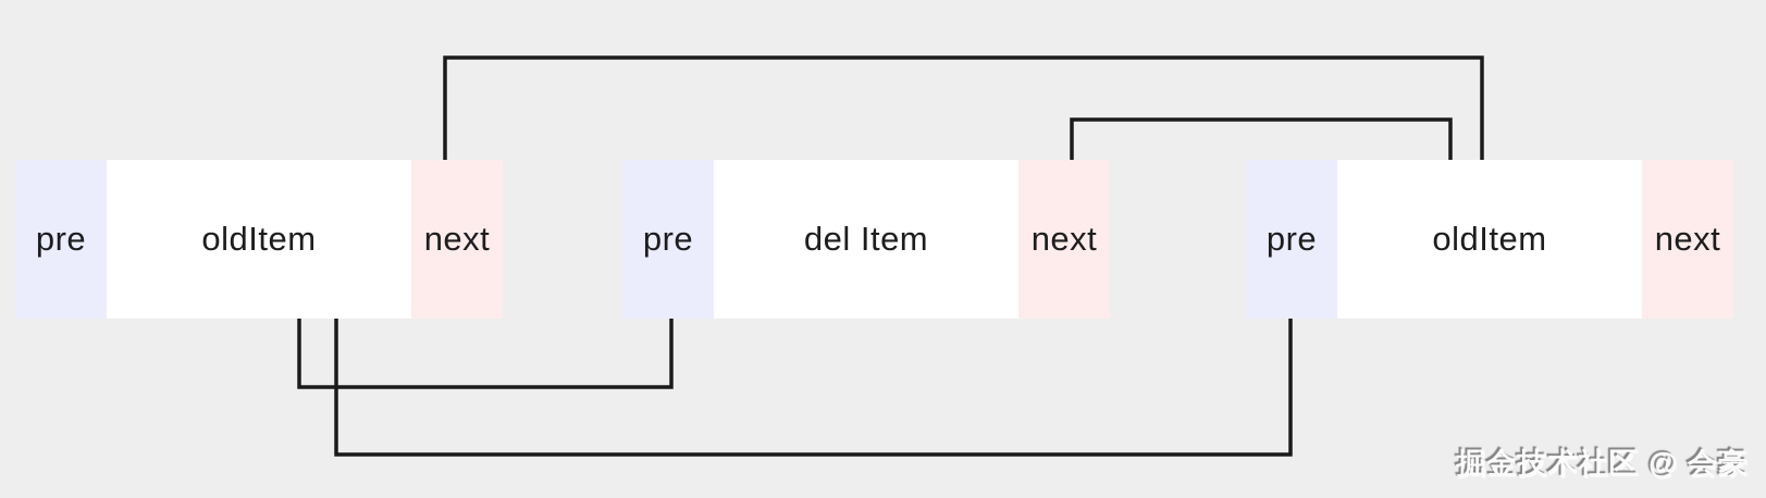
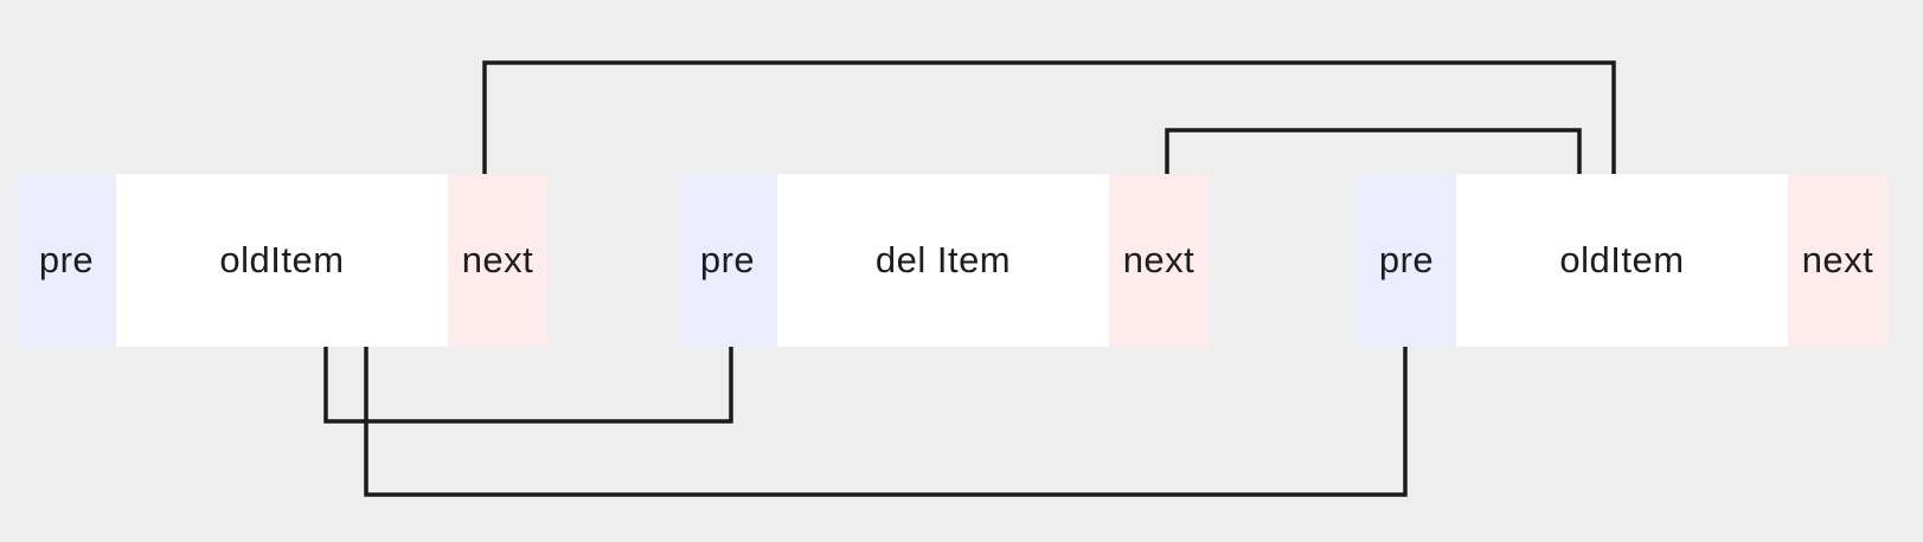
  pre
  oldItem
  next
  pre
  del Item
  next
  pre
  oldItem
  next
- 掘金技术社区 @ 会豪
